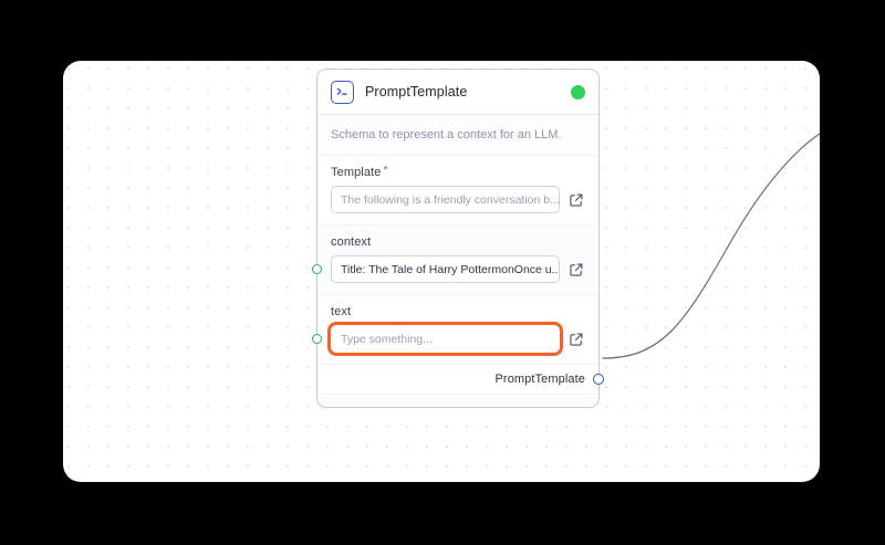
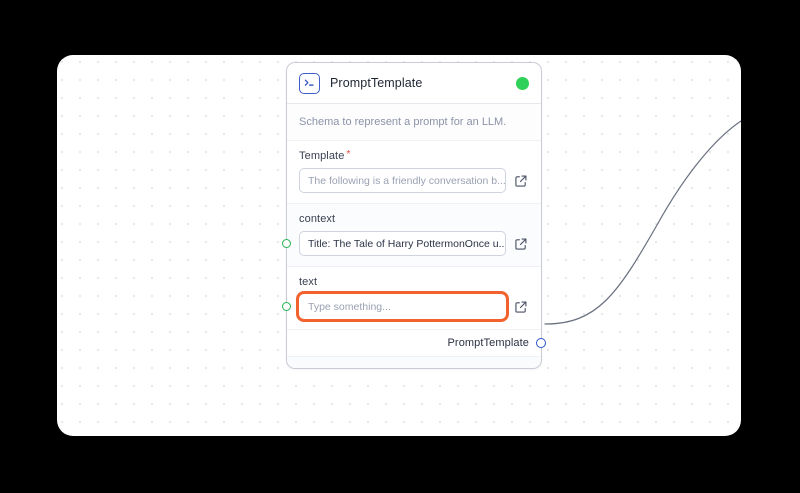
  PromptTemplate
- Schema to represent a context for an LLM.
+ Schema to represent a prompt for an LLM.
  Template *
  The following is a friendly conversation b...
  context
  Title: The Tale of Harry PottermonOnce u...
  text
  Type something...
  PromptTemplate
